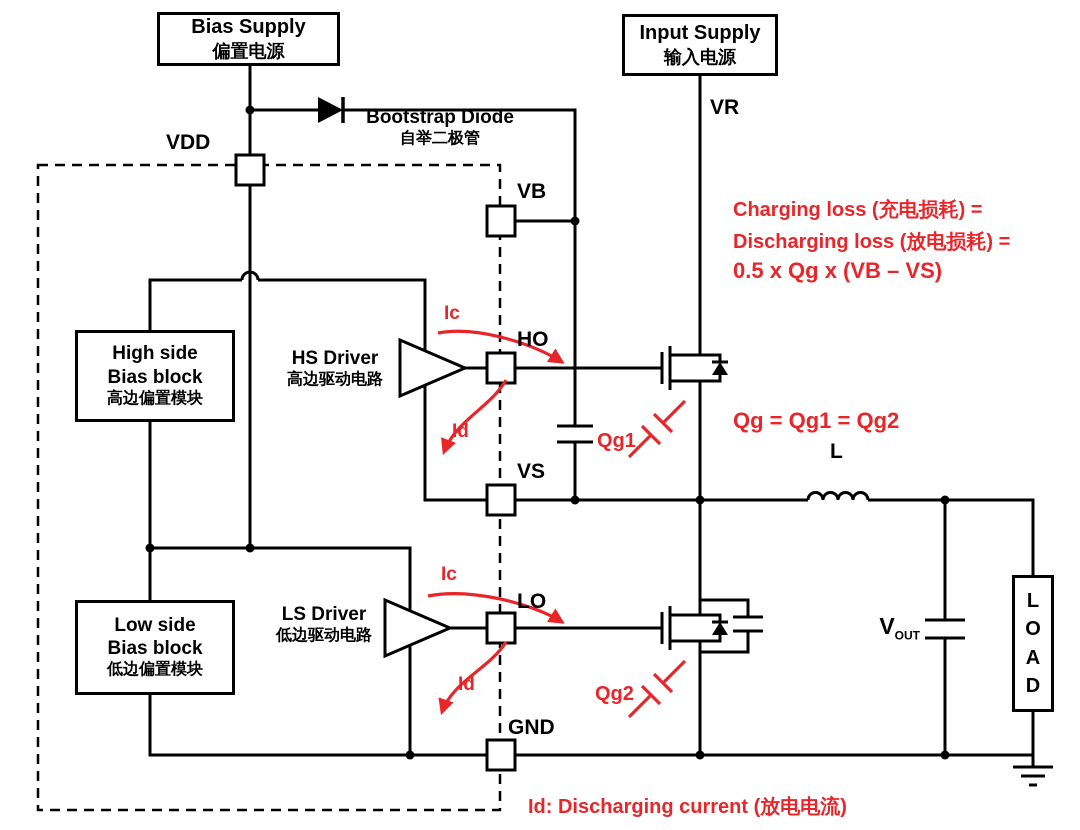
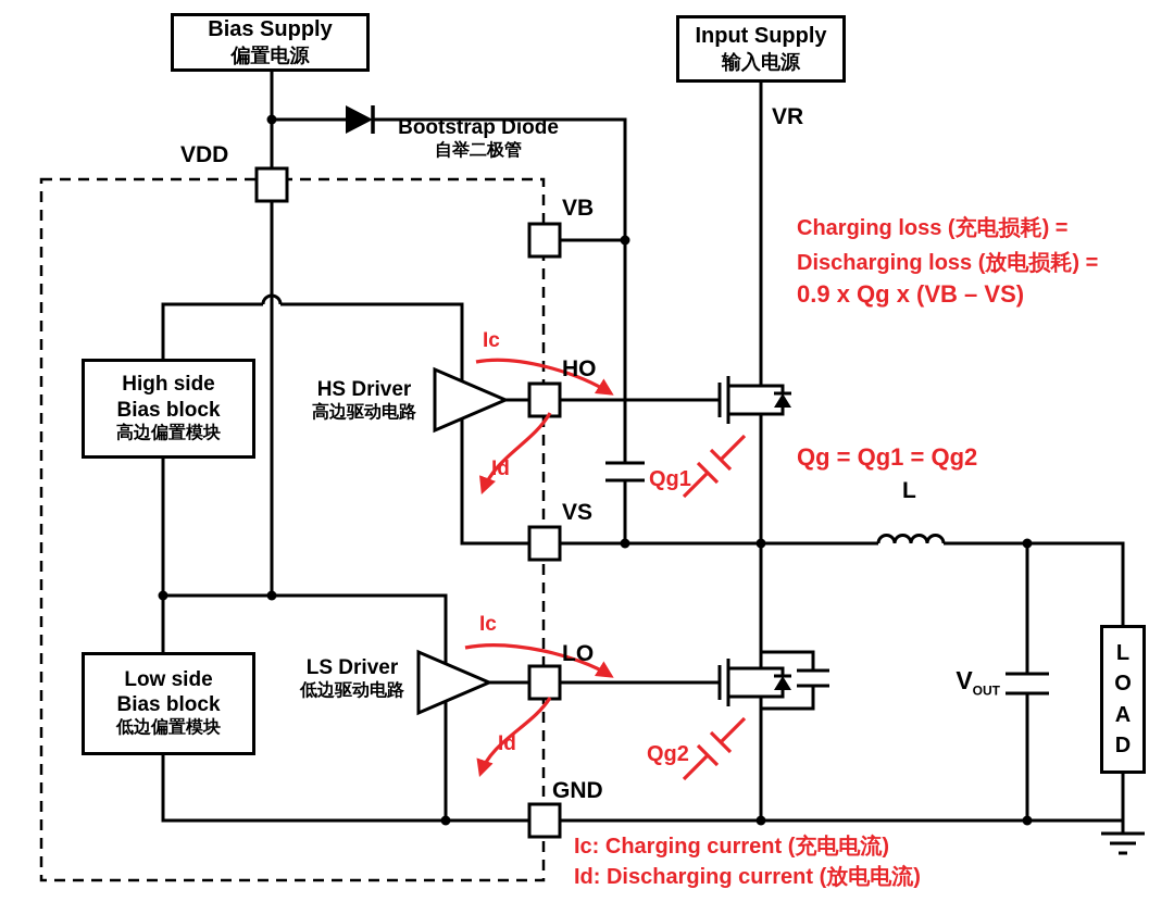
  Bias Supply
  偏置电源
  Input Supply
  输入电源
  High side
  Bias block
  高边偏置模块
  Low side
  Bias block
  低边偏置模块
  L
  O
  A
  D
  Bootstrap Diode
  自举二极管
  HS Driver
  高边驱动电路
  LS Driver
  低边驱动电路
  VDD
  VB
  HO
  VS
  LO
  GND
  VR
  L
  VOUT
  Ic
  Id
  Ic
  Id
  Qg1
  Qg2
  Charging loss (充电损耗) =
  Discharging loss (放电损耗) =
- 0.5 x Qg x (VB – VS)
+ 0.9 x Qg x (VB – VS)
  Qg = Qg1 = Qg2
+ Ic: Charging current (充电电流)
  Id: Discharging current (放电电流)
